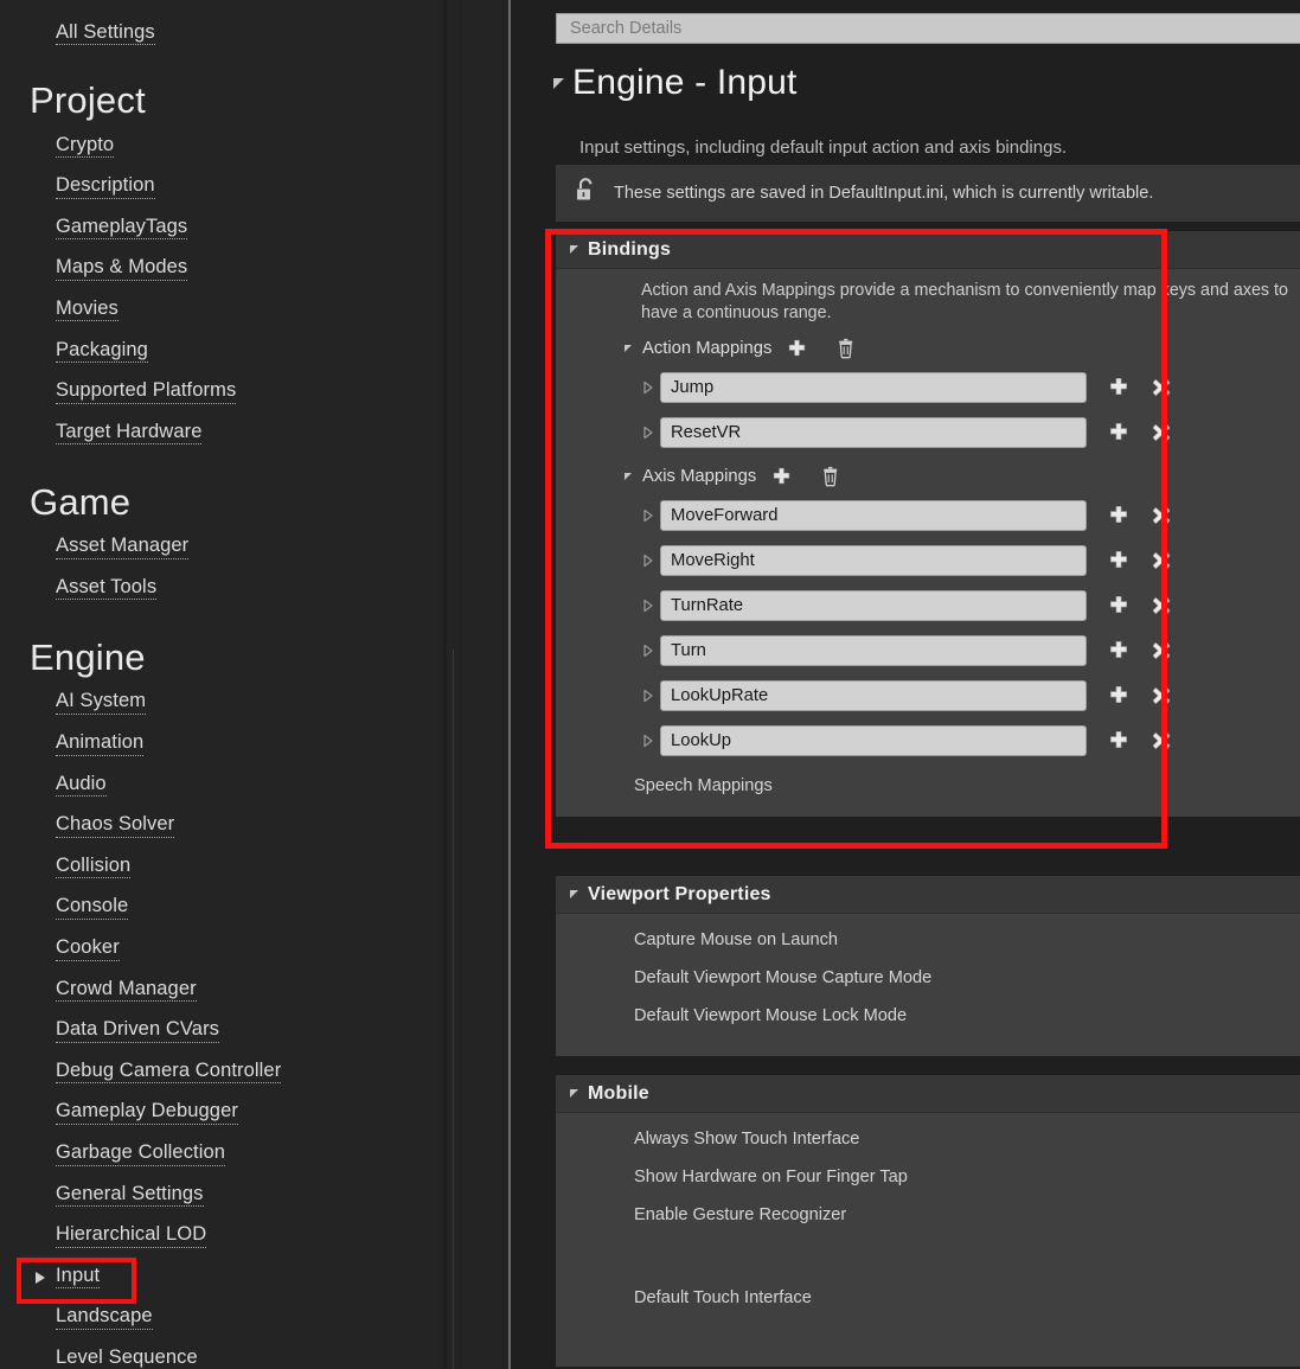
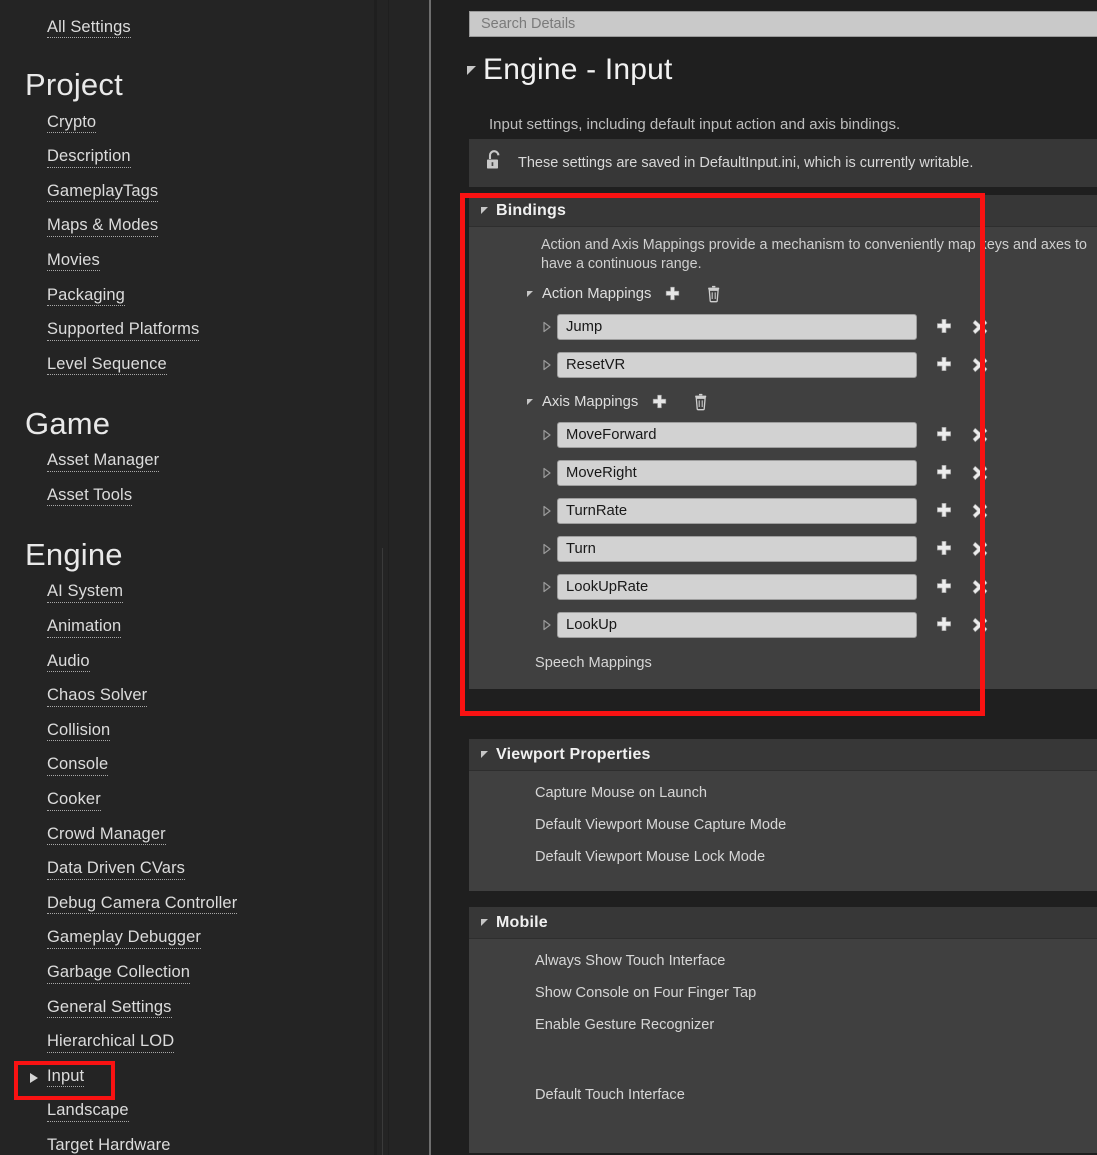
  All Settings
  Project
  Crypto
  Description
  GameplayTags
  Maps & Modes
  Movies
  Packaging
  Supported Platforms
- Target Hardware
+ Level Sequence
  Game
  Asset Manager
  Asset Tools
  Engine
  AI System
  Animation
  Audio
  Chaos Solver
  Collision
  Console
  Cooker
  Crowd Manager
  Data Driven CVars
  Debug Camera Controller
  Gameplay Debugger
  Garbage Collection
  General Settings
  Hierarchical LOD
  Input
  Landscape
- Level Sequence
+ Target Hardware
  Search Details
  Engine - Input
  Input settings, including default input action and axis bindings.
  These settings are saved in DefaultInput.ini, which is currently writable.
  Bindings
  Action and Axis Mappings provide a mechanism to conveniently map keys and axes to
  have a continuous range.
  Action Mappings
  Jump
  ResetVR
  Axis Mappings
  MoveForward
  MoveRight
  TurnRate
  Turn
  LookUpRate
  LookUp
  Speech Mappings
  Viewport Properties
  Capture Mouse on Launch
  Default Viewport Mouse Capture Mode
  Default Viewport Mouse Lock Mode
  Mobile
  Always Show Touch Interface
- Show Hardware on Four Finger Tap
+ Show Console on Four Finger Tap
  Enable Gesture Recognizer
  Default Touch Interface
